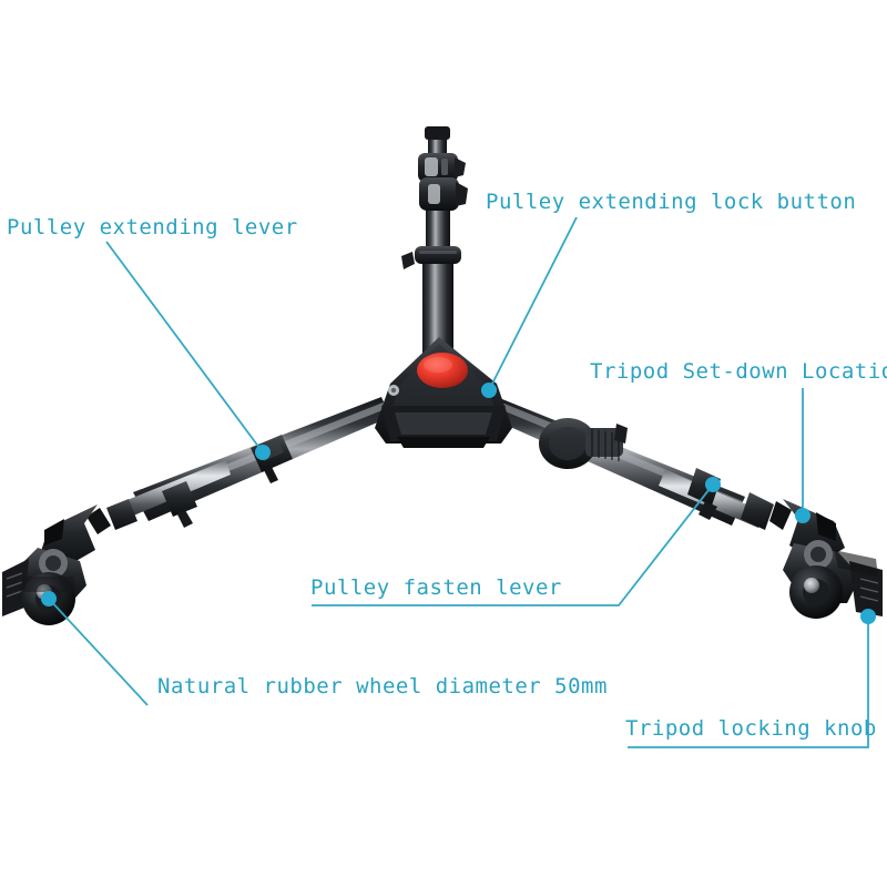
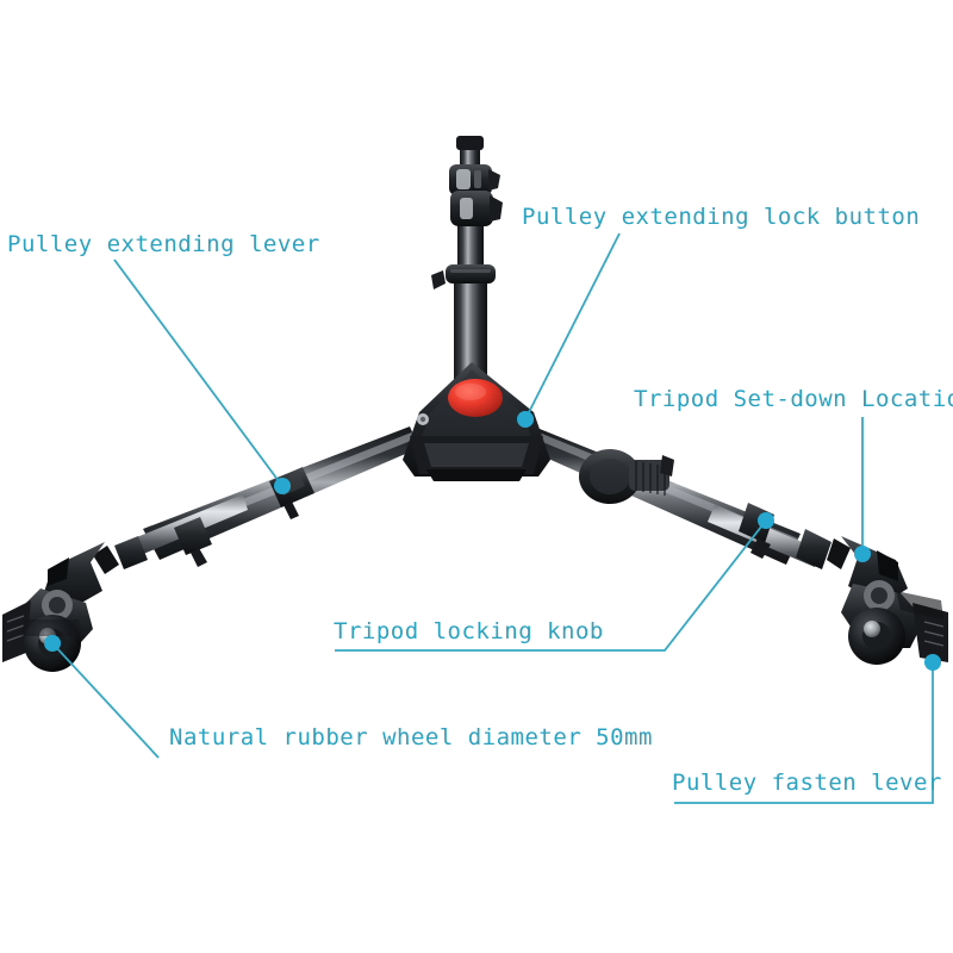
  Pulley extending lever
  Pulley extending lock button
  Tripod Set-down Locati
- Pulley fasten lever
+ Tripod locking knob
  Natural rubber wheel diameter 50mm
- Tripod locking knob
+ Pulley fasten lever
